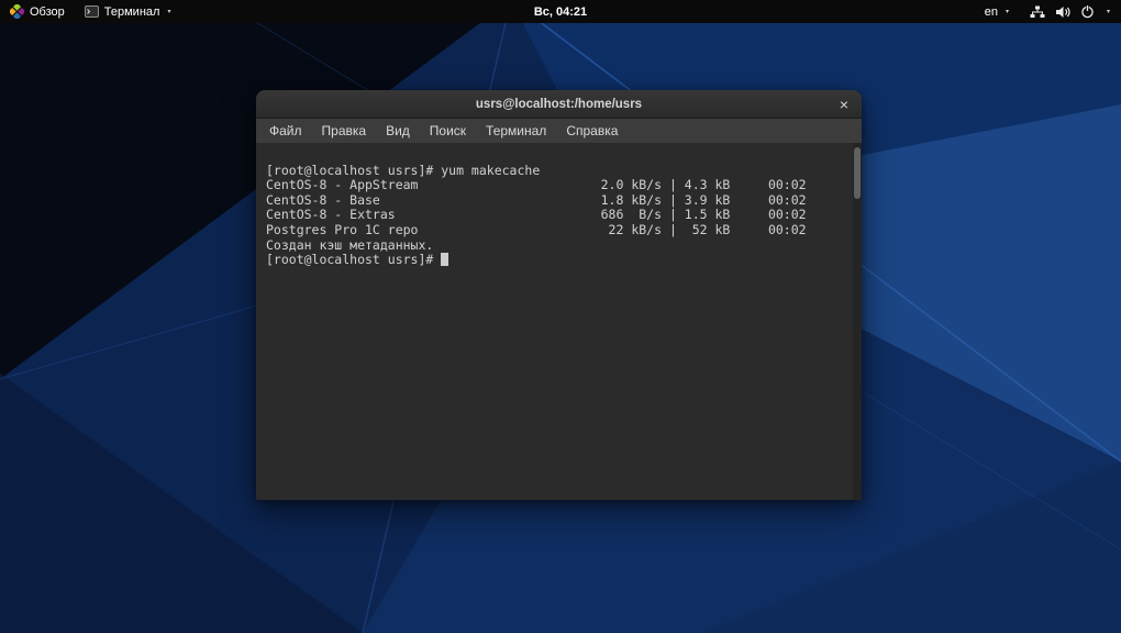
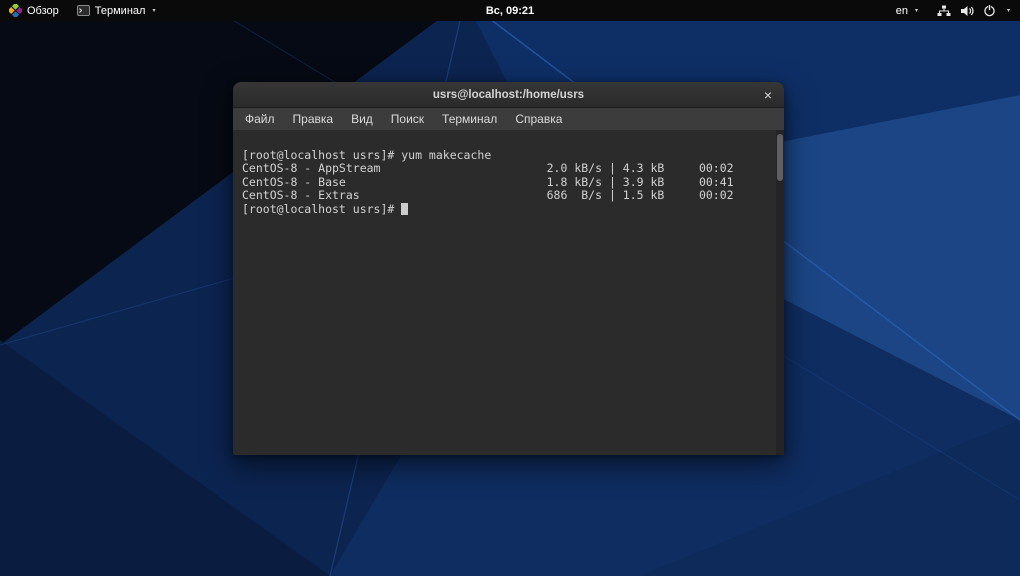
  Обзор
  Терминал
- Вс, 04:21
+ Вс, 09:21
  en
  usrs@localhost:/home/usrs
  ×
  Файл
  Правка
  Вид
  Поиск
  Терминал
  Справка
  [root@localhost usrs]# yum makecache
  CentOS-8 - AppStream 2.0 kB/s | 4.3 kB 00:02
- CentOS-8 - Base 1.8 kB/s | 3.9 kB 00:02
+ CentOS-8 - Base 1.8 kB/s | 3.9 kB 00:41
  CentOS-8 - Extras 686 B/s | 1.5 kB 00:02
- Postgres Pro 1C repo 22 kB/s | 52 kB 00:02
- Создан кэш метаданных.
  [root@localhost usrs]#
